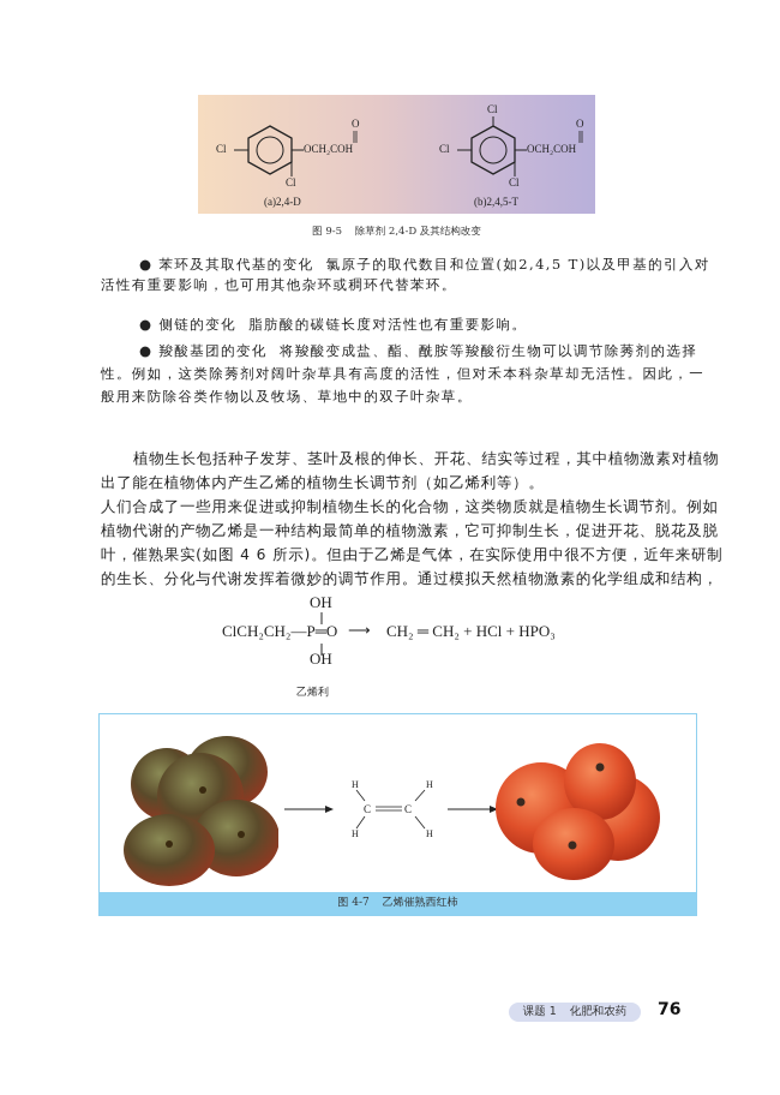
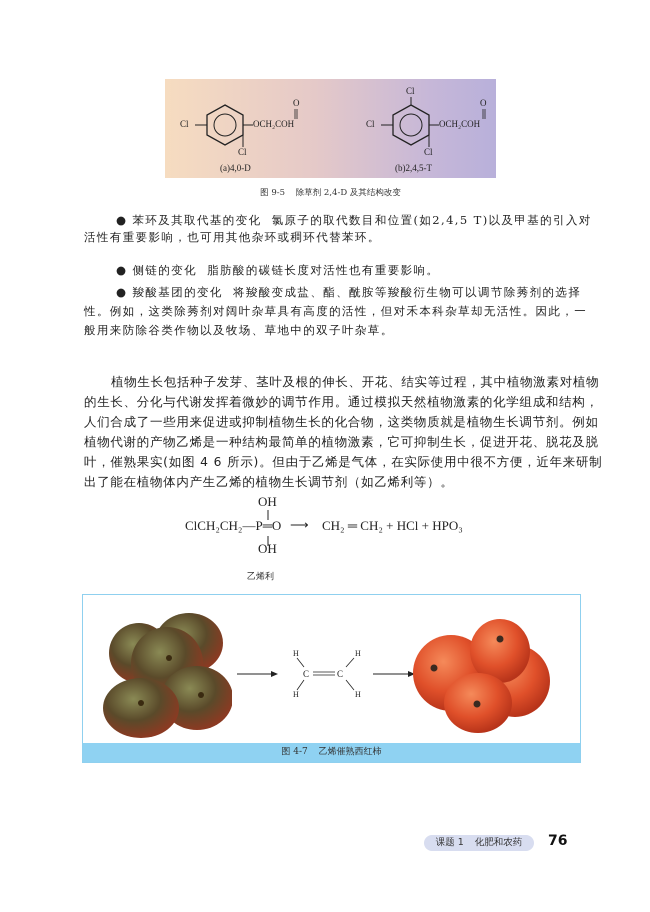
  Cl
  OCH₂COH
  O
  Cl
- (a)2,4-D
+ (a)4,0-D
  Cl
  Cl
  OCH₂COH
  O
  Cl
  (b)2,4,5-T
  图 9-5 除草剂 2,4-D 及其结构改变
  ● 苯环及其取代基的变化 氯原子的取代数目和位置(如2,4,5 T)以及甲基的引入对
  活性有重要影响，也可用其他杂环或稠环代替苯环。
  ● 侧链的变化 脂肪酸的碳链长度对活性也有重要影响。
  ● 羧酸基团的变化 将羧酸变成盐、酯、酰胺等羧酸衍生物可以调节除莠剂的选择
  性。例如，这类除莠剂对阔叶杂草具有高度的活性，但对禾本科杂草却无活性。因此，一
  般用来防除谷类作物以及牧场、草地中的双子叶杂草。
  植物生长包括种子发芽、茎叶及根的伸长、开花、结实等过程，其中植物激素对植物
- 出了能在植物体内产生乙烯的植物生长调节剂（如乙烯利等）。
+ 的生长、分化与代谢发挥着微妙的调节作用。通过模拟天然植物激素的化学组成和结构，
  人们合成了一些用来促进或抑制植物生长的化合物，这类物质就是植物生长调节剂。例如
  植物代谢的产物乙烯是一种结构最简单的植物激素，它可抑制生长，促进开花、脱花及脱
  叶，催熟果实(如图 4 6 所示)。但由于乙烯是气体，在实际使用中很不方便，近年来研制
- 的生长、分化与代谢发挥着微妙的调节作用。通过模拟天然植物激素的化学组成和结构，
+ 出了能在植物体内产生乙烯的植物生长调节剂（如乙烯利等）。
  OH
  ClCH₂CH₂—P═O
  ⟶
  CH₂ ═ CH₂ + HCl + HPO₃
  OH
  乙烯利
  H
  H
  H
  H
  C
  C
  图 4-7 乙烯催熟西红柿
  课题 1 化肥和农药
  76
